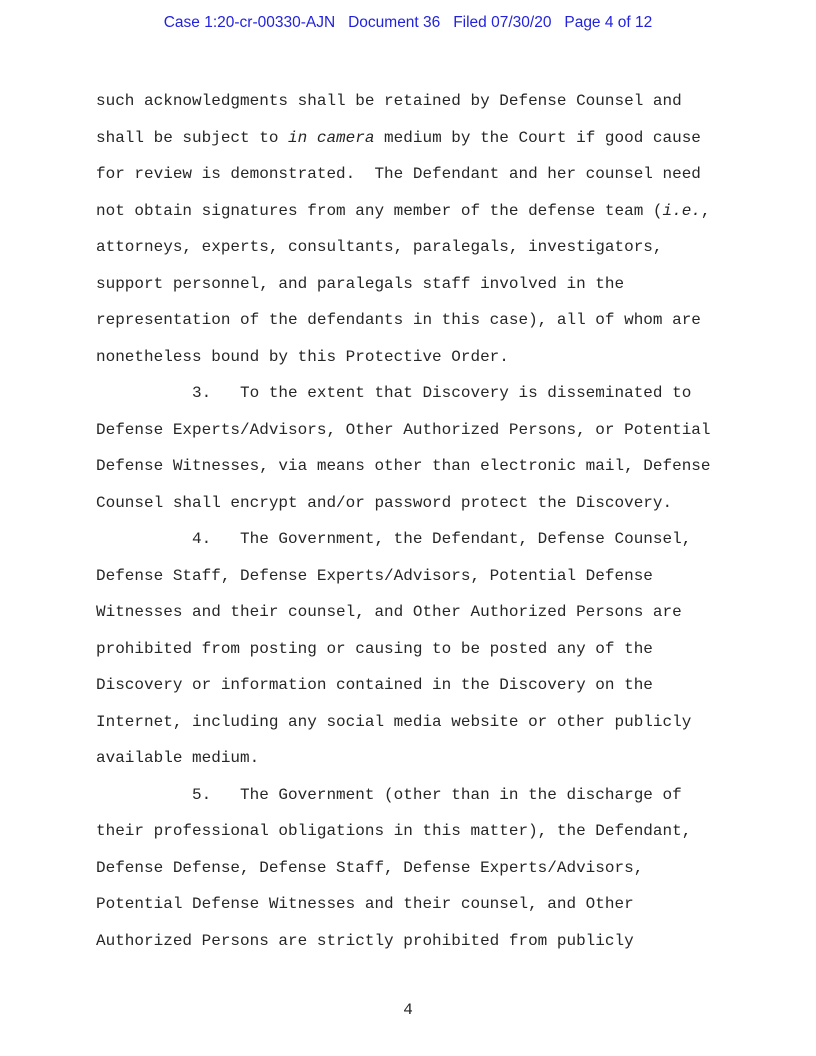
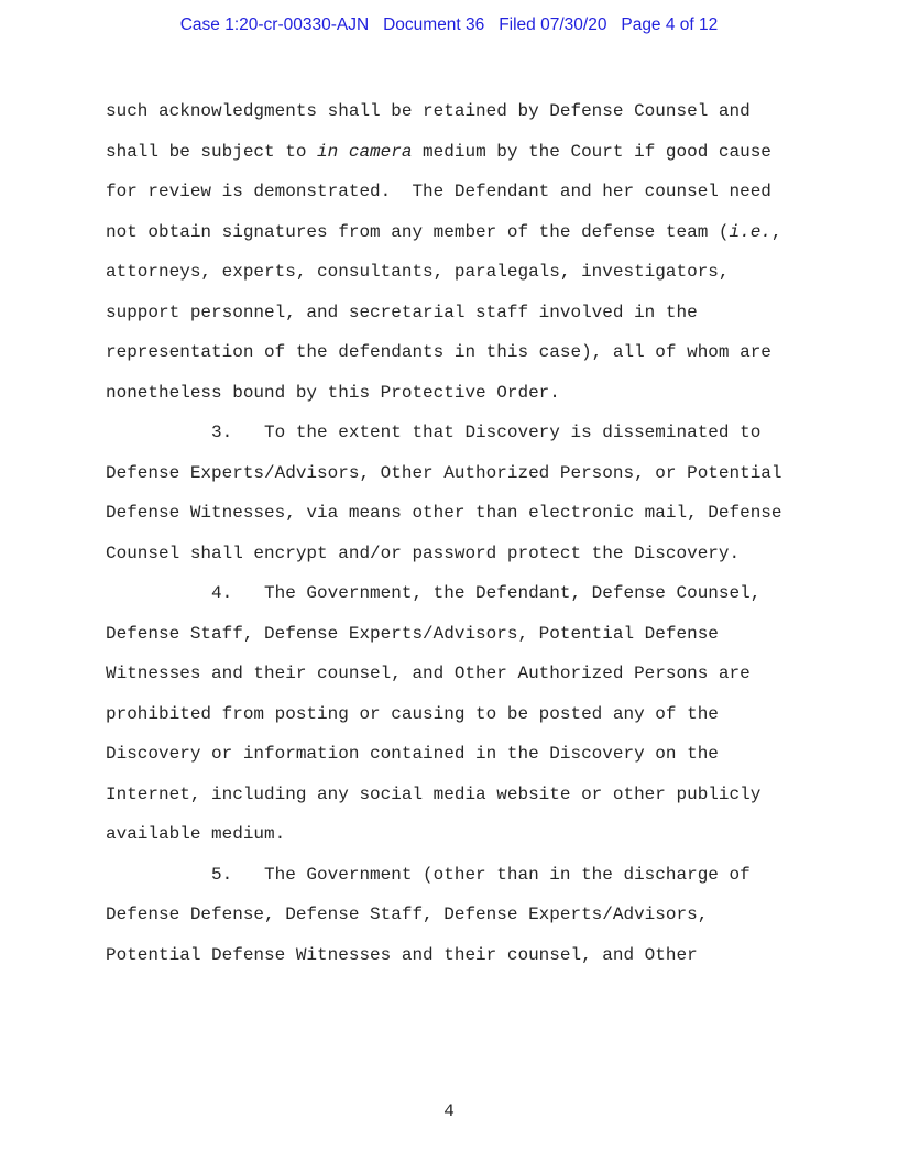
  Case 1:20-cr-00330-AJN Document 36 Filed 07/30/20 Page 4 of 12
  such acknowledgments shall be retained by Defense Counsel and
  shall be subject to in camera medium by the Court if good cause
  for review is demonstrated. The Defendant and her counsel need
  not obtain signatures from any member of the defense team (i.e.,
  attorneys, experts, consultants, paralegals, investigators,
- support personnel, and paralegals staff involved in the
+ support personnel, and secretarial staff involved in the
  representation of the defendants in this case), all of whom are
  nonetheless bound by this Protective Order.
  3. To the extent that Discovery is disseminated to
  Defense Experts/Advisors, Other Authorized Persons, or Potential
  Defense Witnesses, via means other than electronic mail, Defense
  Counsel shall encrypt and/or password protect the Discovery.
  4. The Government, the Defendant, Defense Counsel,
  Defense Staff, Defense Experts/Advisors, Potential Defense
  Witnesses and their counsel, and Other Authorized Persons are
  prohibited from posting or causing to be posted any of the
  Discovery or information contained in the Discovery on the
  Internet, including any social media website or other publicly
  available medium.
  5. The Government (other than in the discharge of
- their professional obligations in this matter), the Defendant,
  Defense Defense, Defense Staff, Defense Experts/Advisors,
  Potential Defense Witnesses and their counsel, and Other
- Authorized Persons are strictly prohibited from publicly
  4
